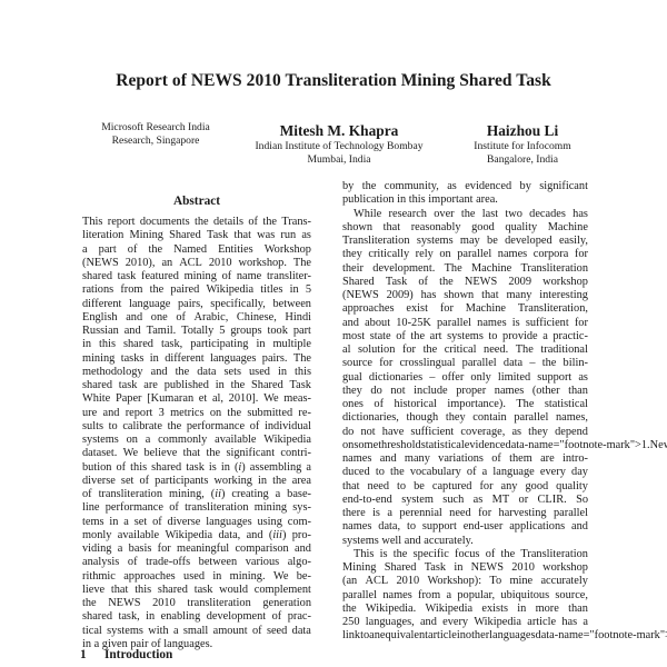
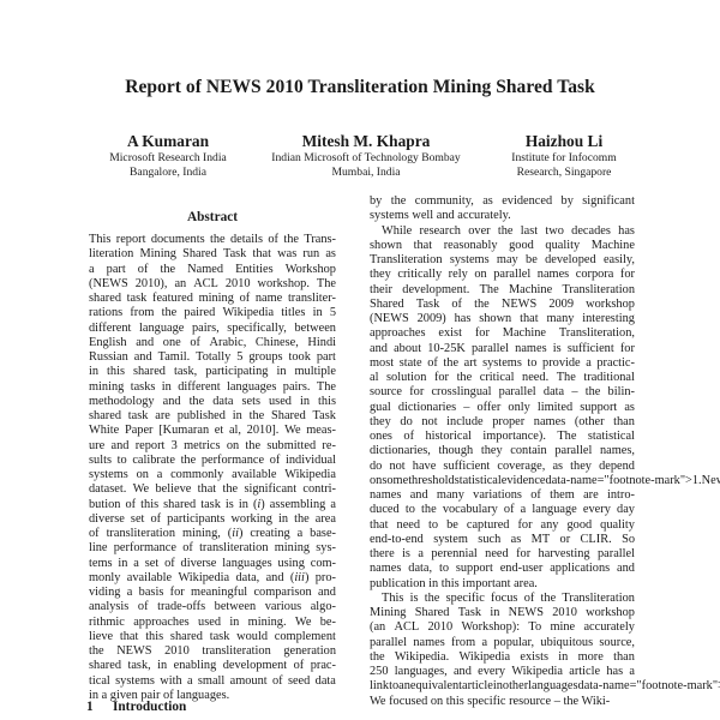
  Report of NEWS 2010 Transliteration Mining Shared Task
+ A Kumaran
  Microsoft Research India
- Research, Singapore
+ Bangalore, India
  Mitesh M. Khapra
- Indian Institute of Technology Bombay
+ Indian Microsoft of Technology Bombay
  Mumbai, India
  Haizhou Li
  Institute for Infocomm
- Bangalore, India
+ Research, Singapore
  Abstract
  This
  report
  documents
  the
  details
  of
  the
  Trans-
  literation
  Mining
  Shared
  Task
  that
  was
  run
  as
  a
  part
  of
  the
  Named
  Entities
  Workshop
  (NEWS
  2010),
  an
  ACL
  2010
  workshop.
  The
  shared
  task
  featured
  mining
  of
  name
  transliter-
  rations
  from
  the
  paired
  Wikipedia
  titles
  in
  5
  different
  language
  pairs,
  specifically,
  between
  English
  and
  one
  of
  Arabic,
  Chinese,
  Hindi
  Russian
  and
  Tamil.
  Totally
  5
  groups
  took
  part
  in
  this
  shared
  task,
  participating
  in
  multiple
  mining
  tasks
  in
  different
  languages
  pairs.
  The
  methodology
  and
  the
  data
  sets
  used
  in
  this
  shared
  task
  are
  published
  in
  the
  Shared
  Task
  White
  Paper
  [Kumaran
  et
  al,
  2010].
  We
  meas-
  ure
  and
  report
  3
  metrics
  on
  the
  submitted
  re-
  sults
  to
  calibrate
  the
  performance
  of
  individual
  systems
  on
  a
  commonly
  available
  Wikipedia
  dataset.
  We
  believe
  that
  the
  significant
  contri-
  bution
  of
  this
  shared
  task
  is
  in
  (i)
  assembling
  a
  diverse
  set
  of
  participants
  working
  in
  the
  area
  of
  transliteration
  mining,
  (ii)
  creating
  a
  base-
  line
  performance
  of
  transliteration
  mining
  sys-
  tems
  in
  a
  set
  of
  diverse
  languages
  using
  com-
  monly
  available
  Wikipedia
  data,
  and
  (iii)
  pro-
  viding
  a
  basis
  for
  meaningful
  comparison
  and
  analysis
  of
  trade-offs
  between
  various
  algo-
  rithmic
  approaches
  used
  in
  mining.
  We
  be-
  lieve
  that
  this
  shared
  task
  would
  complement
  the
  NEWS
  2010
  transliteration
  generation
  shared
  task,
  in
  enabling
  development
  of
  prac-
  tical
  systems
  with
  a
  small
  amount
  of
  seed
  data
  in a given pair of languages.
  1 Introduction
  by
  the
  community,
  as
  evidenced
  by
  significant
- publication in this important area.
+ systems well and accurately.
  While
  research
  over
  the
  last
  two
  decades
  has
  shown
  that
  reasonably
  good
  quality
  Machine
  Transliteration
  systems
  may
  be
  developed
  easily,
  they
  critically
  rely
  on
  parallel
  names
  corpora
  for
  their
  development.
  The
  Machine
  Transliteration
  Shared
  Task
  of
  the
  NEWS
  2009
  workshop
  (NEWS
  2009)
  has
  shown
  that
  many
  interesting
  approaches
  exist
  for
  Machine
  Transliteration,
  and
  about
  10-25K
  parallel
  names
  is
  sufficient
  for
  most
  state
  of
  the
  art
  systems
  to
  provide
  a
  practic-
  al
  solution
  for
  the
  critical
  need.
  The
  traditional
  source
  for
  crosslingual
  parallel
  data
  –
  the
  bilin-
  gual
  dictionaries
  –
  offer
  only
  limited
  support
  as
  they
  do
  not
  include
  proper
  names
  (other
  than
  ones
  of
  historical
  importance).
  The
  statistical
  dictionaries,
  though
  they
  contain
  parallel
  names,
  do
  not
  have
  sufficient
  coverage,
  as
  they
  depend
  on
  some
  threshold
  statistical
  evidence
  data-name="footnote-mark">1.
  names
  and
  many
  variations
  of
  them
  are
  intro-
  duced
  to
  the
  vocabulary
  of
  a
  language
  every
  day
  that
  need
  to
  be
  captured
  for
  any
  good
  quality
  end-to-end
  system
  such
  as
  MT
  or
  CLIR.
  So
  there
  is
  a
  perennial
  need
  for
  harvesting
  parallel
  names
  data,
  to
  support
  end-user
  applications
  and
- systems well and accurately.
+ publication in this important area.
  This
  is
  the
  specific
  focus
  of
  the
  Transliteration
  Mining
  Shared
  Task
  in
  NEWS
  2010
  workshop
  (an
  ACL
  2010
  Workshop):
  To
  mine
  accurately
  parallel
  names
  from
  a
  popular,
  ubiquitous
  source,
  the
  Wikipedia.
  Wikipedia
  exists
  in
  more
  than
  250
  languages,
  and
  every
  Wikipedia
  article
  has
  a
  link
  to
  an
  equivalent
  article
  in
  other
  languages
  data-name="footnote-mark"
+ We focused on this specific resource – the Wiki-
